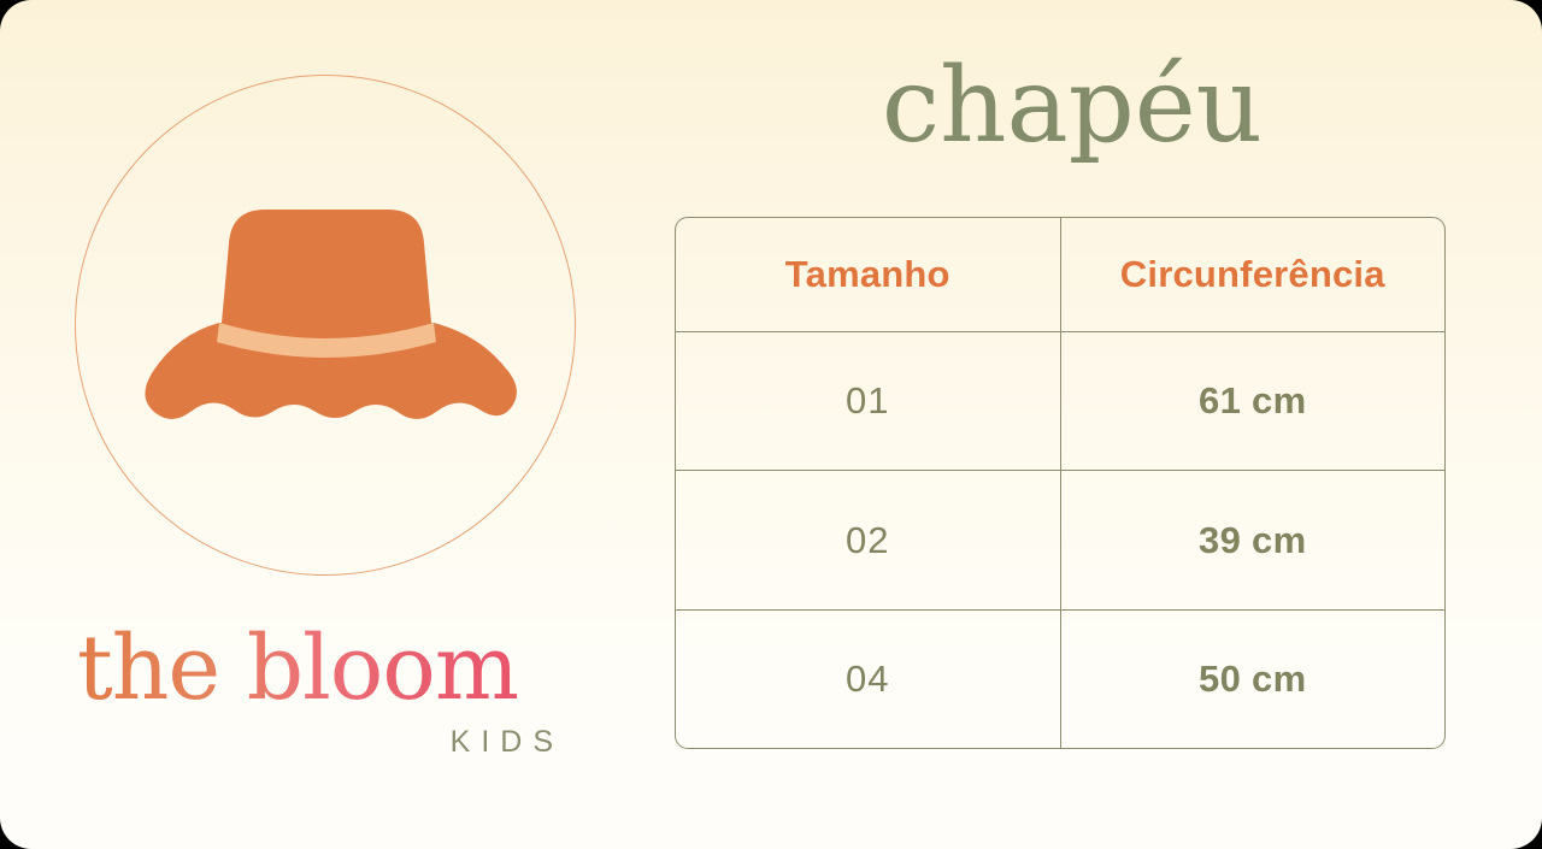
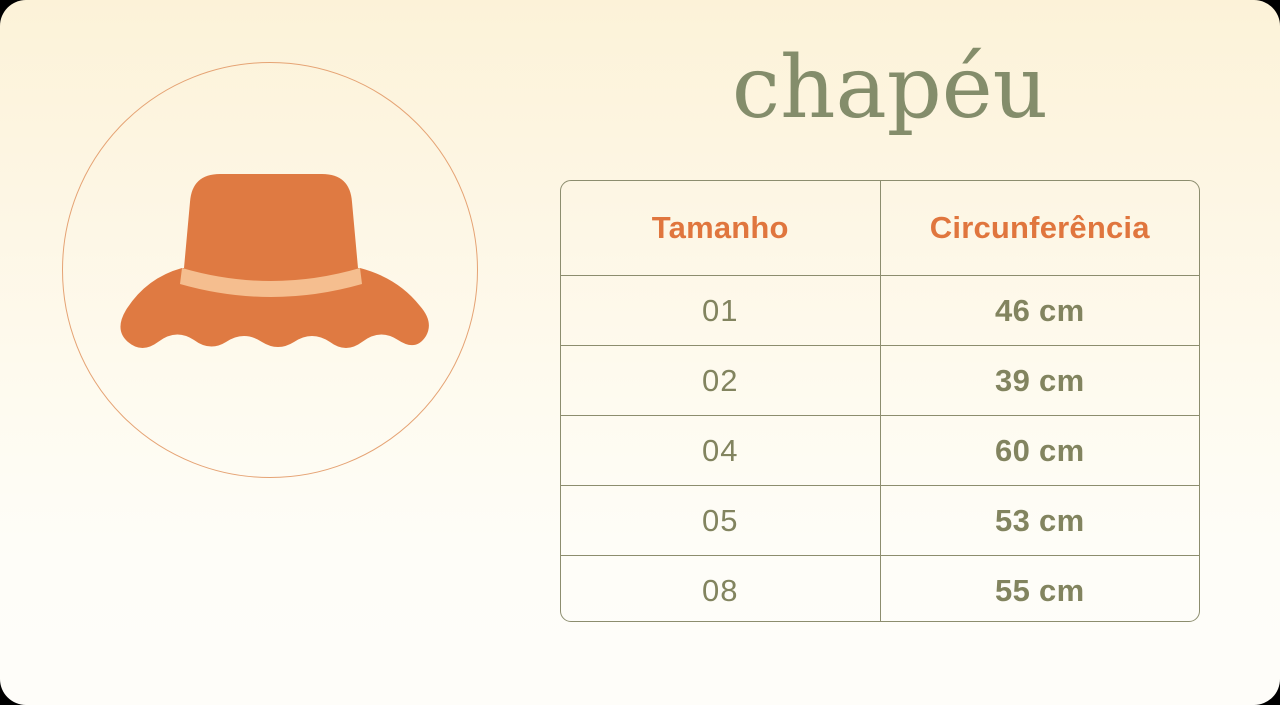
- the bloom
- KIDS
  chapéu
  Tamanho	Circunferência
- 01	61 cm
+ 01	46 cm
  02	39 cm
- 04	50 cm
+ 04	60 cm
+ 05	53 cm
+ 08	55 cm
